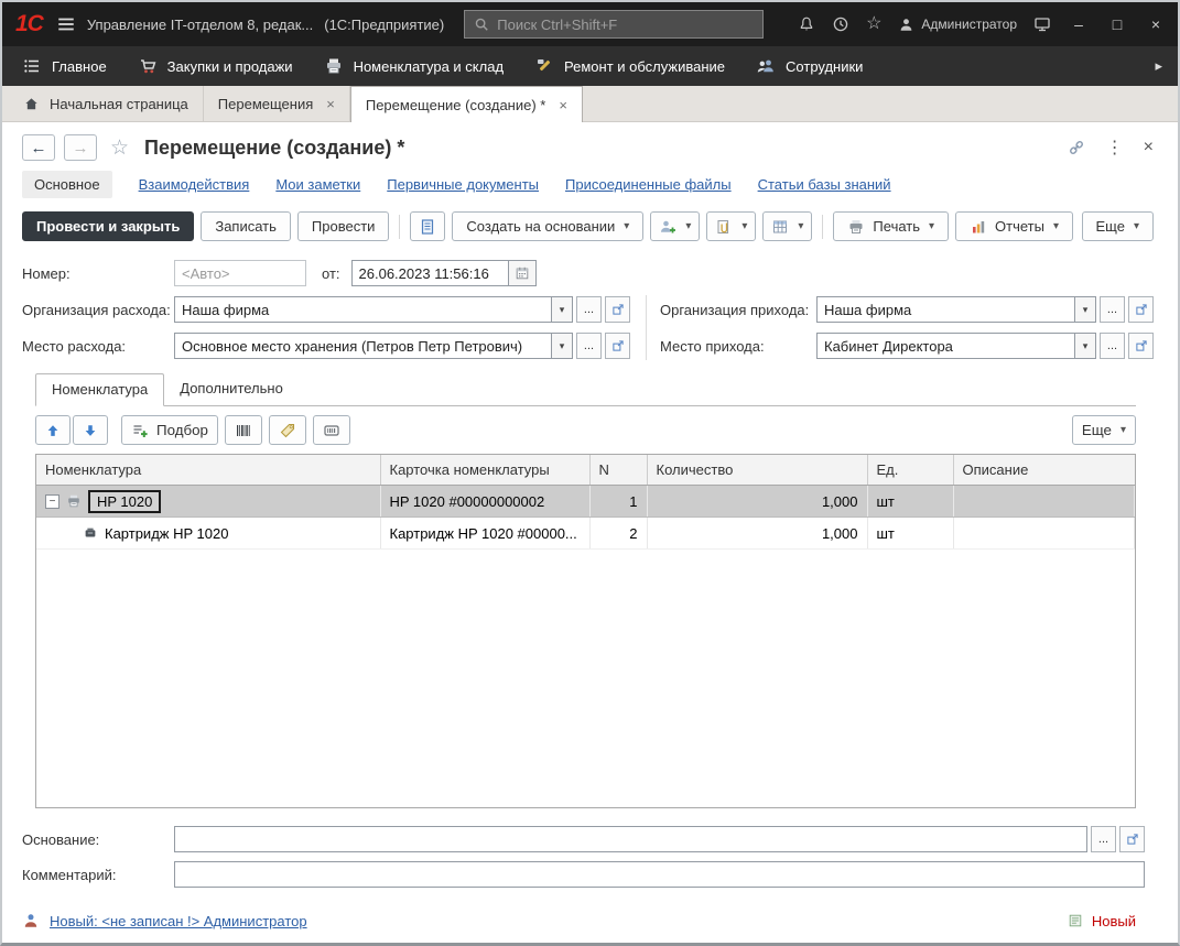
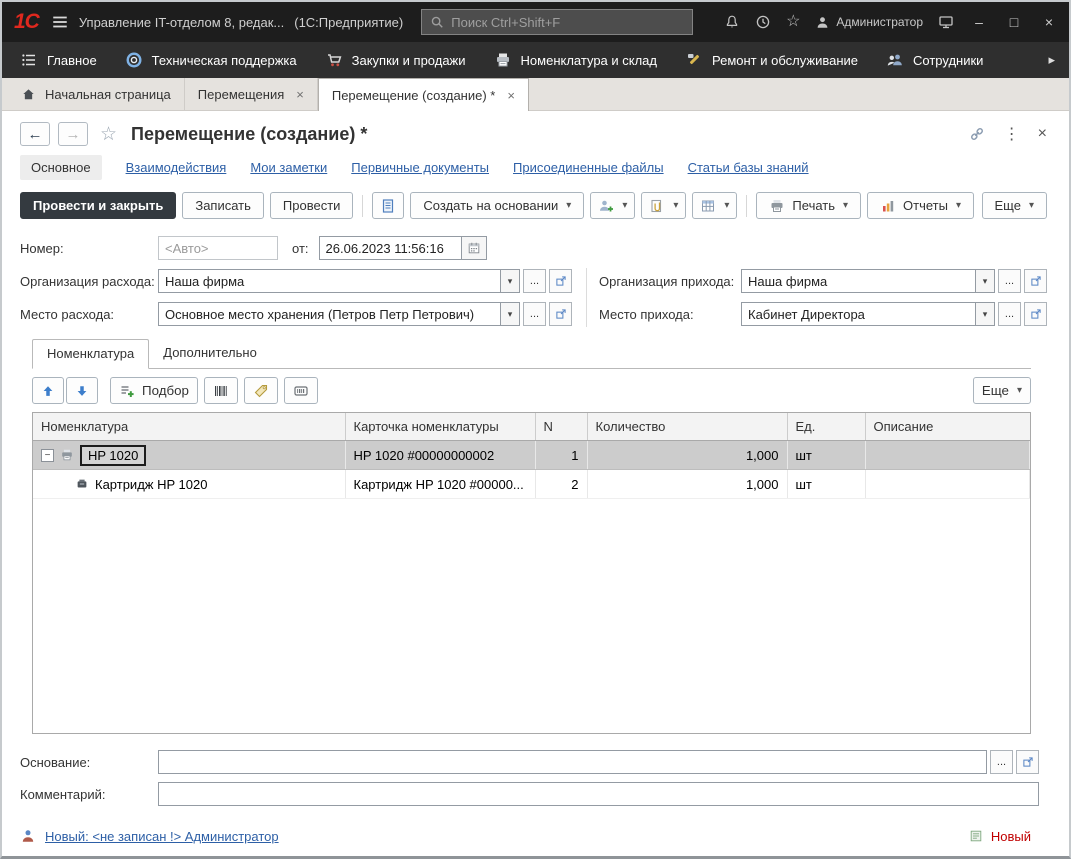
  1С
  Управление IT-отделом 8, редак...
  (1С:Предприятие)
  Поиск Ctrl+Shift+F
  ☆
  Администратор
  –
  □
  ×
  Главное
+ Техническая поддержка
  Закупки и продажи
  Номенклатура и склад
  Ремонт и обслуживание
  Сотрудники
  ▸
  Начальная страница
  Перемещения
  ×
  Перемещение (создание) *
  ×
  ←
  →
  ☆
  Перемещение (создание) *
  ⋮
  ×
  Основное
  Взаимодействия
  Мои заметки
  Первичные документы
  Присоединенные файлы
  Статьи базы знаний
  Провести и закрыть
  Записать
  Провести
  Создать на основании
  ▾
  ▾
  ▾
  ▾
  Печать
  ▾
  Отчеты
  ▾
  Еще
  ▾
  Номер:
  <Авто>
  от:
  26.06.2023 11:56:16
  Организация расхода:
  Наша фирма
  ▾
  ...
  Место расхода:
  Основное место хранения (Петров Петр Петрович)
  ▾
  ...
  Организация прихода:
  Наша фирма
  ▾
  ...
  Место прихода:
  Кабинет Директора
  ▾
  ...
  Номенклатура
  Дополнительно
  Подбор
  Еще
  ▾
  Номенклатура	Карточка номенклатуры	N	Количество	Ед.	Описание
  − HP 1020	HP 1020 #00000000002	1	1,000	шт
  Картридж HP 1020	Картридж HP 1020 #00000...	2	1,000	шт
  Основание:
  ...
  Комментарий:
  Новый: <не записан !> Администратор
  Новый
